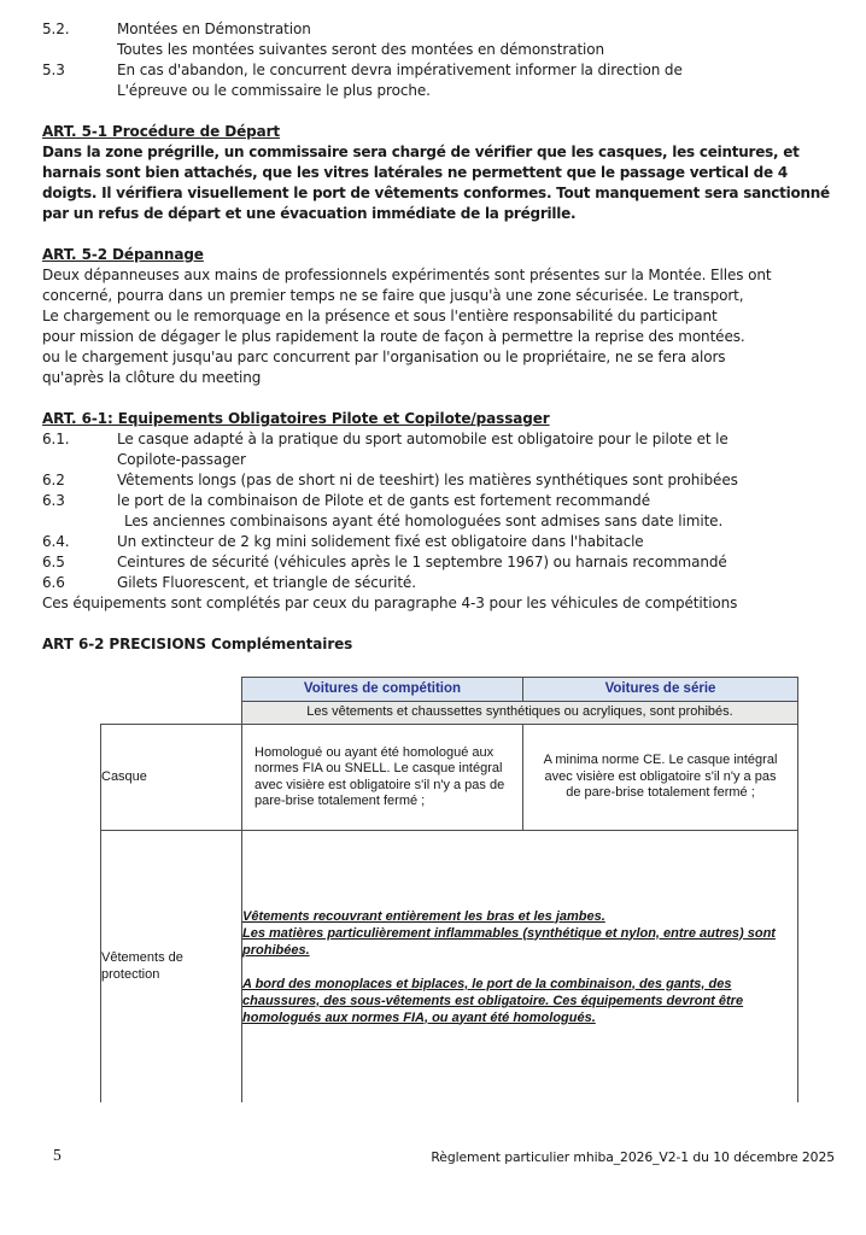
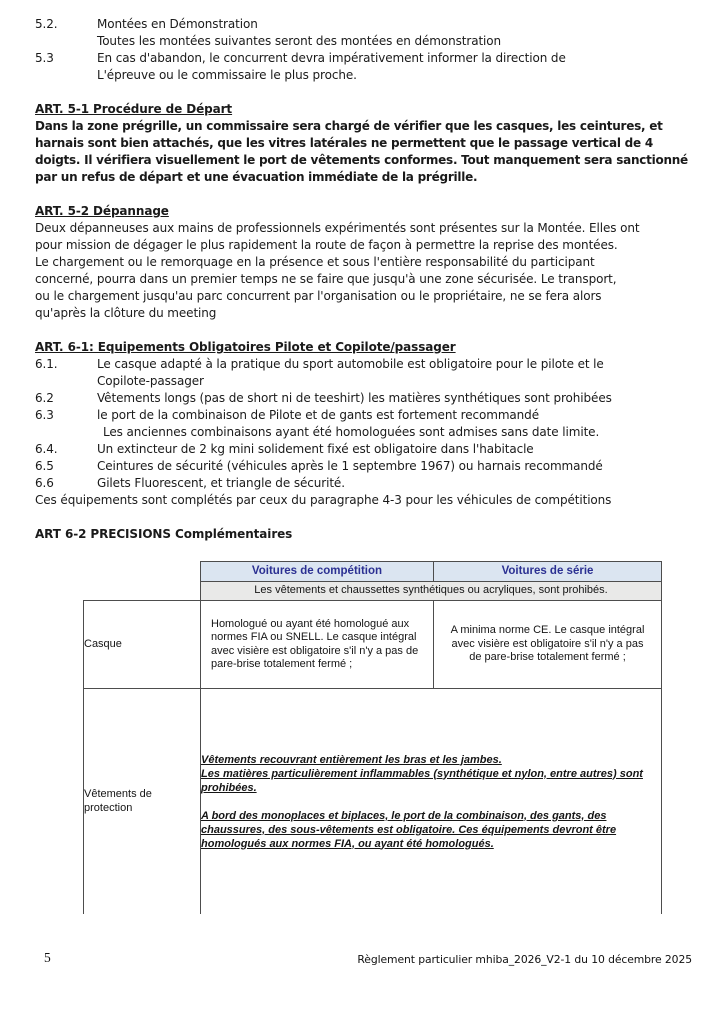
  5.2.
  Montées en Démonstration
  Toutes les montées suivantes seront des montées en démonstration
  5.3
  En cas d'abandon, le concurrent devra impérativement informer la direction de
  L'épreuve ou le commissaire le plus proche.
  ART. 5-1 Procédure de Départ
  Dans la zone prégrille, un commissaire sera chargé de vérifier que les casques, les ceintures, et
  harnais sont bien attachés, que les vitres latérales ne permettent que le passage vertical de 4
  doigts. Il vérifiera visuellement le port de vêtements conformes. Tout manquement sera sanctionné
  par un refus de départ et une évacuation immédiate de la prégrille.
  ART. 5-2 Dépannage
  Deux dépanneuses aux mains de professionnels expérimentés sont présentes sur la Montée. Elles ont
- concerné, pourra dans un premier temps ne se faire que jusqu'à une zone sécurisée. Le transport,
+ pour mission de dégager le plus rapidement la route de façon à permettre la reprise des montées.
  Le chargement ou le remorquage en la présence et sous l'entière responsabilité du participant
- pour mission de dégager le plus rapidement la route de façon à permettre la reprise des montées.
+ concerné, pourra dans un premier temps ne se faire que jusqu'à une zone sécurisée. Le transport,
  ou le chargement jusqu'au parc concurrent par l'organisation ou le propriétaire, ne se fera alors
  qu'après la clôture du meeting
  ART. 6-1: Equipements Obligatoires Pilote et Copilote/passager
  6.1.
  Le casque adapté à la pratique du sport automobile est obligatoire pour le pilote et le
  Copilote-passager
  6.2
  Vêtements longs (pas de short ni de teeshirt) les matières synthétiques sont prohibées
  6.3
  le port de la combinaison de Pilote et de gants est fortement recommandé
  Les anciennes combinaisons ayant été homologuées sont admises sans date limite.
  6.4.
  Un extincteur de 2 kg mini solidement fixé est obligatoire dans l'habitacle
  6.5
  Ceintures de sécurité (véhicules après le 1 septembre 1967) ou harnais recommandé
  6.6
  Gilets Fluorescent, et triangle de sécurité.
  Ces équipements sont complétés par ceux du paragraphe 4-3 pour les véhicules de compétitions
  ART 6-2 PRECISIONS Complémentaires
  	Voitures de compétition	Voitures de série
  	Les vêtements et chaussettes synthétiques ou acryliques, sont prohibés.
  Casque	Homologué ou ayant été homologué aux normes FIA ou SNELL. Le casque intégral avec visière est obligatoire s'il n'y a pas de pare-brise totalement fermé ;	A minima norme CE. Le casque intégral avec visière est obligatoire s'il n'y a pas de pare-brise totalement fermé ;
  Vêtements de protection	Vêtements recouvrant entièrement les bras et les jambes. Les matières particulièrement inflammables (synthétique et nylon, entre autres) sont prohibées. A bord des monoplaces et biplaces, le port de la combinaison, des gants, des chaussures, des sous-vêtements est obligatoire. Ces équipements devront être homologués aux normes FIA, ou ayant été homologués.
  5
  Règlement particulier mhiba_2026_V2-1 du 10 décembre 2025
